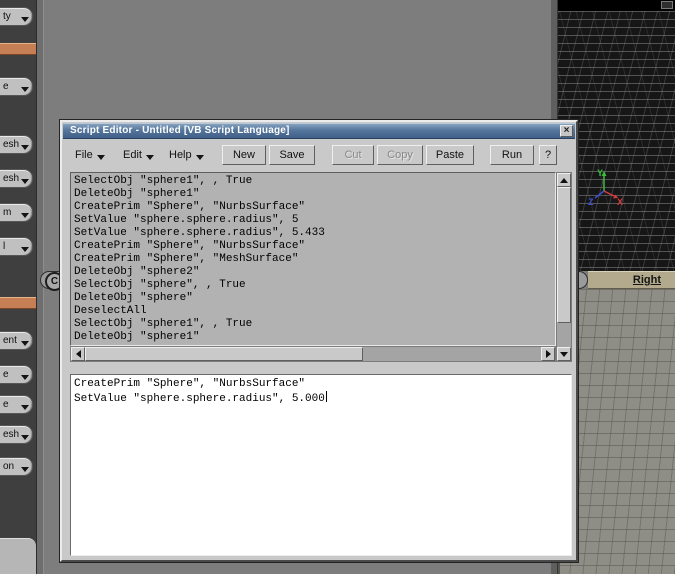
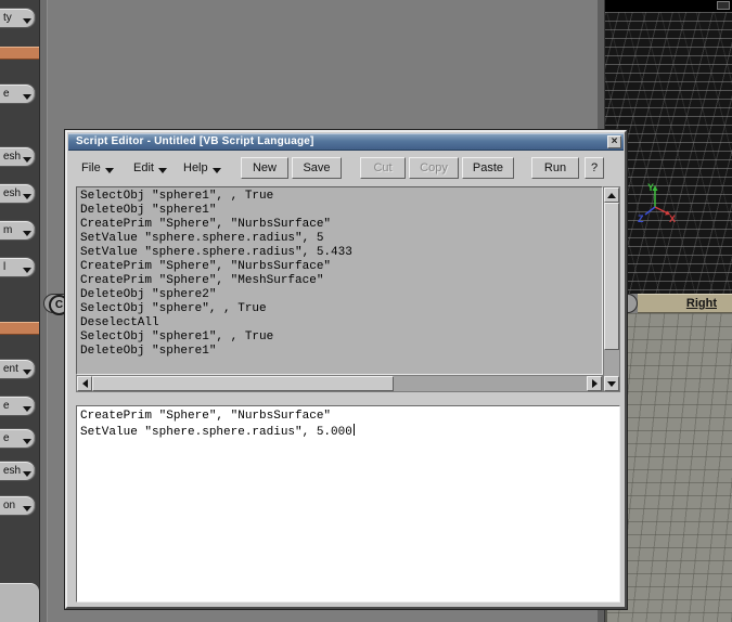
  ty
  e
  esh
  esh
  m
  l
  ent
  e
  e
  esh
  on
  Y
  Z
  X
  C
  Right
  Script Editor - Untitled [VB Script Language]
  ×
  File
  Edit
  Help
  New
  Save
  Cut
  Copy
  Paste
  Run
  ?
  SelectObj "sphere1", , True
  DeleteObj "sphere1"
  CreatePrim "Sphere", "NurbsSurface"
  SetValue "sphere.sphere.radius", 5
  SetValue "sphere.sphere.radius", 5.433
  CreatePrim "Sphere", "NurbsSurface"
  CreatePrim "Sphere", "MeshSurface"
  DeleteObj "sphere2"
  SelectObj "sphere", , True
- DeleteObj "sphere"
  DeselectAll
  SelectObj "sphere1", , True
  DeleteObj "sphere1"
  CreatePrim "Sphere", "NurbsSurface"
  SetValue "sphere.sphere.radius", 5.000
